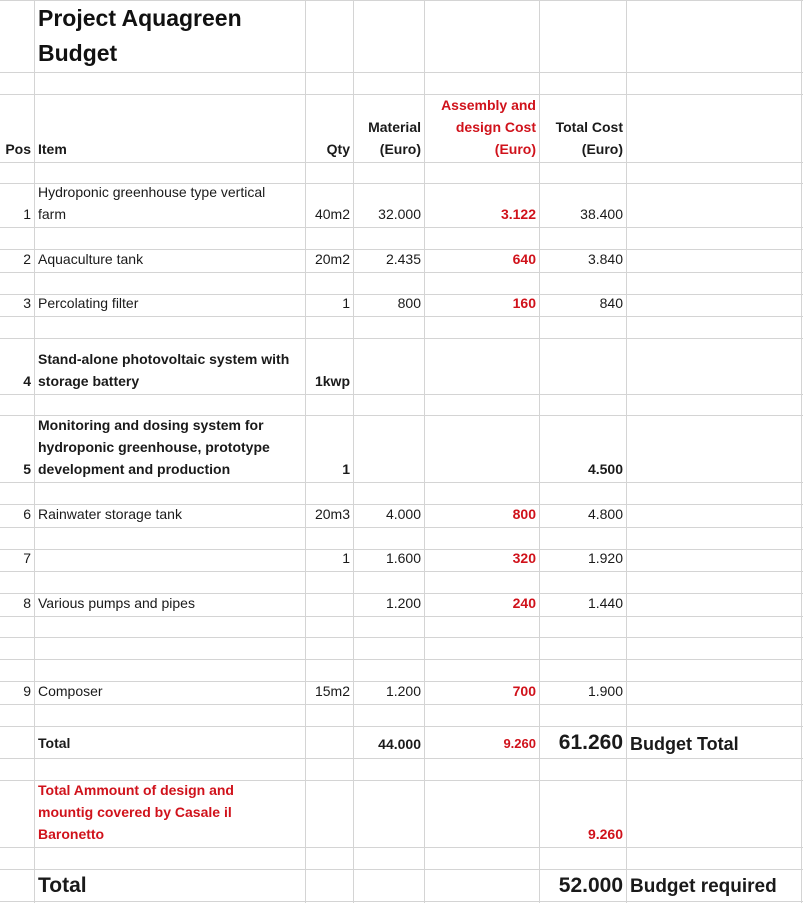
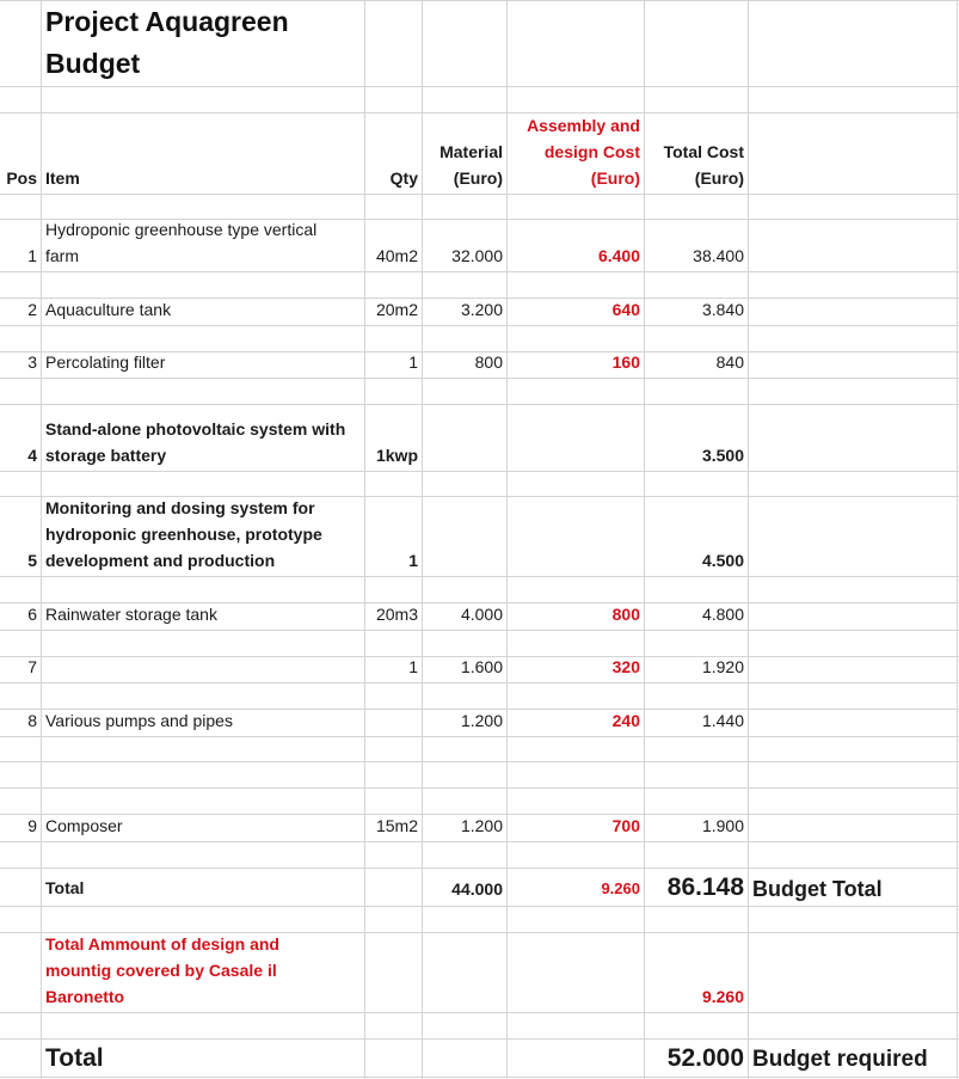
  Project Aquagreen
  Budget
  Pos
  Item
  Qty
  Material
  (Euro)
  Assembly and
  design Cost
  (Euro)
  Total Cost
  (Euro)
  1
  Hydroponic greenhouse type vertical
  farm
  40m2
  32.000
- 3.122
+ 6.400
  38.400
  2
  Aquaculture tank
  20m2
- 2.435
+ 3.200
  640
  3.840
  3
  Percolating filter
  1
  800
  160
  840
  4
  Stand-alone photovoltaic system with
  storage battery
  1kwp
+ 3.500
  5
  Monitoring and dosing system for
  hydroponic greenhouse, prototype
  development and production
  1
  4.500
  6
  Rainwater storage tank
  20m3
  4.000
  800
  4.800
  7
  1
  1.600
  320
  1.920
  8
  Various pumps and pipes
  1.200
  240
  1.440
  9
  Composer
  15m2
  1.200
  700
  1.900
  Total
  44.000
  9.260
- 61.260
+ 86.148
  Budget Total
  Total Ammount of design and
  mountig covered by Casale il
  Baronetto
  9.260
  Total
  52.000
  Budget required
